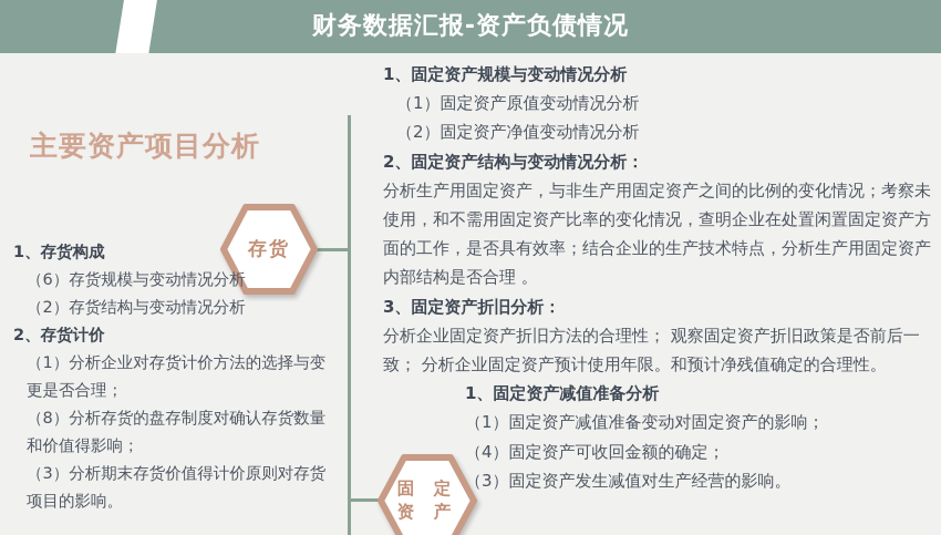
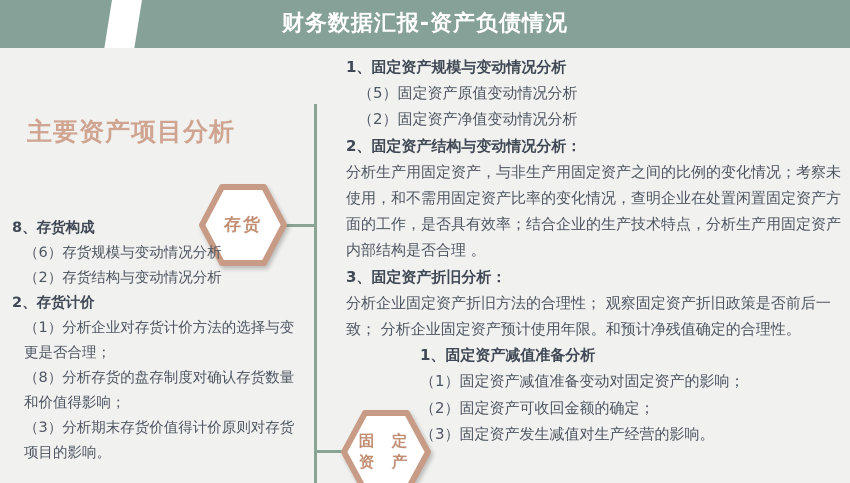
  财务数据汇报-资产负债情况
  主要资产项目分析
  存货
- 1、存货构成
+ 8、存货构成
  （6）存货规模与变动情况分析
  （2）存货结构与变动情况分析
  2、存货计价
  （1）分析企业对存货计价方法的选择与变更是否合理；
  （8）分析存货的盘存制度对确认存货数量和价值得影响；
  （3）分析期末存货价值得计价原则对存货项目的影响。
  1、固定资产规模与变动情况分析
- （1）固定资产原值变动情况分析
+ （5）固定资产原值变动情况分析
  （2）固定资产净值变动情况分析
  2、固定资产结构与变动情况分析：
  分析生产用固定资产，与非生产用固定资产之间的比例的变化情况；考察未使用，和不需用固定资产比率的变化情况，查明企业在处置闲置固定资产方面的工作，是否具有效率；结合企业的生产技术特点，分析生产用固定资产内部结构是否合理 。
  3、固定资产折旧分析：
  分析企业固定资产折旧方法的合理性； 观察固定资产折旧政策是否前后一致； 分析企业固定资产预计使用年限。和预计净残值确定的合理性。
  1、固定资产减值准备分析
  （1）固定资产减值准备变动对固定资产的影响；
- （4）固定资产可收回金额的确定；
+ （2）固定资产可收回金额的确定；
  （3）固定资产发生减值对生产经营的影响。
  固 定
  资 产
